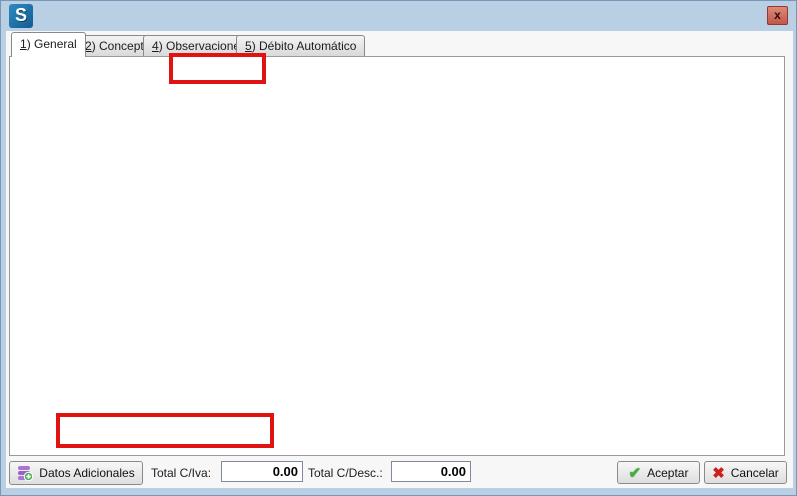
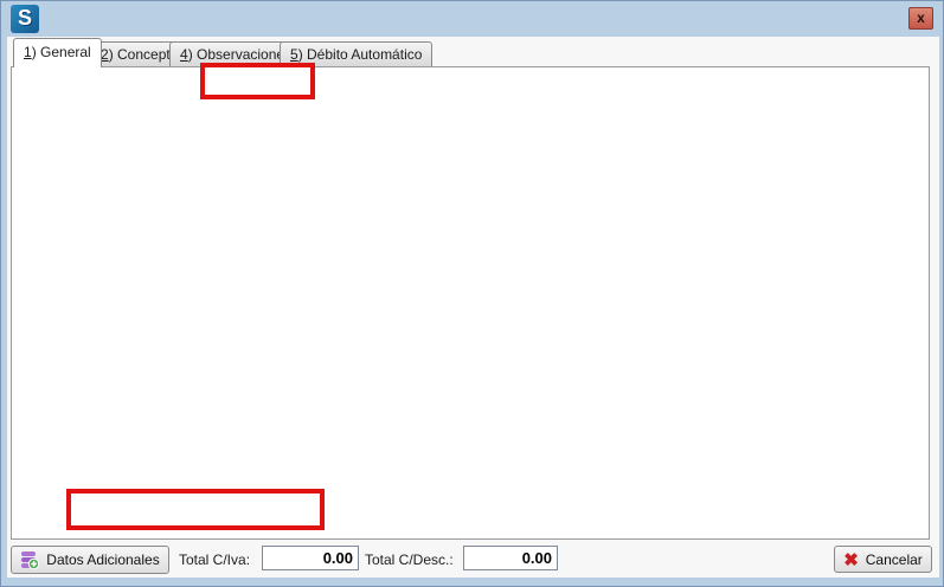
  S
  x
  1) General
  2) Concep
  4) Observacion
  5) Débito Automático
  Datos Adicionales
  Total C/Iva:
  0.00
  Total C/Desc.:
  0.00
- ✔
- Aceptar
  ✖
  Cancelar
